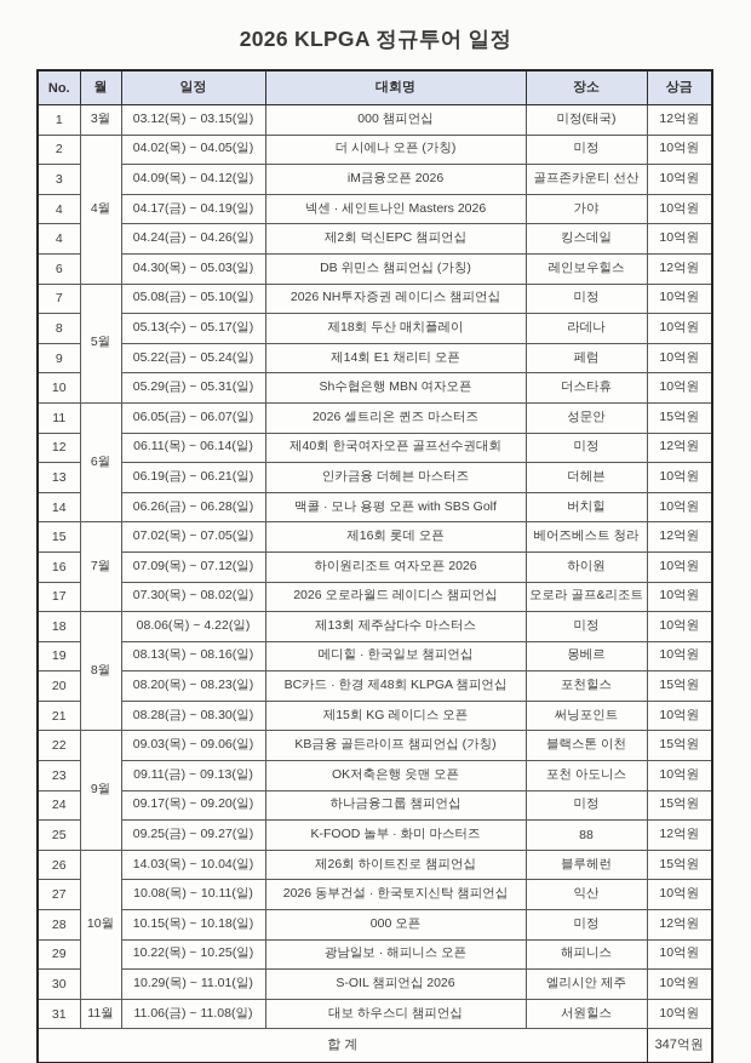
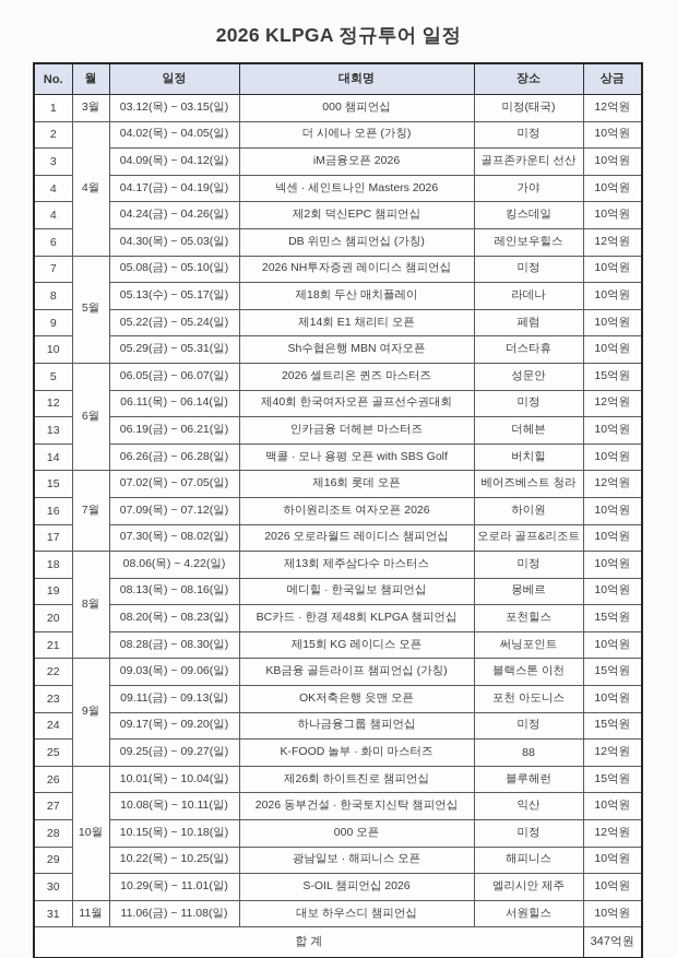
  2026 KLPGA 정규투어 일정
  No.	월	일정	대회명	장소	상금
  1	3월	03.12(목) ~ 03.15(일)	000 챔피언십	미정(태국)	12억원
  2	4월	04.02(목) ~ 04.05(일)	더 시에나 오픈 (가칭)	미정	10억원
  3	04.09(목) ~ 04.12(일)	iM금융오픈 2026	골프존카운티 선산	10억원
  4	04.17(금) ~ 04.19(일)	넥센 · 세인트나인 Masters 2026	가야	10억원
  4	04.24(금) ~ 04.26(일)	제2회 덕신EPC 챔피언십	킹스데일	10억원
  6	04.30(목) ~ 05.03(일)	DB 위민스 챔피언십 (가칭)	레인보우힐스	12억원
  7	5월	05.08(금) ~ 05.10(일)	2026 NH투자증권 레이디스 챔피언십	미정	10억원
  8	05.13(수) ~ 05.17(일)	제18회 두산 매치플레이	라데나	10억원
  9	05.22(금) ~ 05.24(일)	제14회 E1 채리티 오픈	페럼	10억원
  10	05.29(금) ~ 05.31(일)	Sh수협은행 MBN 여자오픈	더스타휴	10억원
- 11	6월	06.05(금) ~ 06.07(일)	2026 셀트리온 퀸즈 마스터즈	성문안	15억원
+ 5	6월	06.05(금) ~ 06.07(일)	2026 셀트리온 퀸즈 마스터즈	성문안	15억원
  12	06.11(목) ~ 06.14(일)	제40회 한국여자오픈 골프선수권대회	미정	12억원
  13	06.19(금) ~ 06.21(일)	인카금융 더헤븐 마스터즈	더헤븐	10억원
  14	06.26(금) ~ 06.28(일)	맥콜 · 모나 용평 오픈 with SBS Golf	버치힐	10억원
  15	7월	07.02(목) ~ 07.05(일)	제16회 롯데 오픈	베어즈베스트 청라	12억원
  16	07.09(목) ~ 07.12(일)	하이원리조트 여자오픈 2026	하이원	10억원
  17	07.30(목) ~ 08.02(일)	2026 오로라월드 레이디스 챔피언십	오로라 골프&리조트	10억원
  18	8월	08.06(목) ~ 4.22(일)	제13회 제주삼다수 마스터스	미정	10억원
  19	08.13(목) ~ 08.16(일)	메디힐 · 한국일보 챔피언십	몽베르	10억원
  20	08.20(목) ~ 08.23(일)	BC카드 · 한경 제48회 KLPGA 챔피언십	포천힐스	15억원
  21	08.28(금) ~ 08.30(일)	제15회 KG 레이디스 오픈	써닝포인트	10억원
  22	9월	09.03(목) ~ 09.06(일)	KB금융 골든라이프 챔피언십 (가칭)	블랙스톤 이천	15억원
  23	09.11(금) ~ 09.13(일)	OK저축은행 읏맨 오픈	포천 아도니스	10억원
  24	09.17(목) ~ 09.20(일)	하나금융그룹 챔피언십	미정	15억원
  25	09.25(금) ~ 09.27(일)	K-FOOD 놀부 · 화미 마스터즈	88	12억원
- 26	10월	14.03(목) ~ 10.04(일)	제26회 하이트진로 챔피언십	블루헤런	15억원
+ 26	10월	10.01(목) ~ 10.04(일)	제26회 하이트진로 챔피언십	블루헤런	15억원
  27	10.08(목) ~ 10.11(일)	2026 동부건설 · 한국토지신탁 챔피언십	익산	10억원
  28	10.15(목) ~ 10.18(일)	000 오픈	미정	12억원
  29	10.22(목) ~ 10.25(일)	광남일보 · 해피니스 오픈	해피니스	10억원
  30	10.29(목) ~ 11.01(일)	S-OIL 챔피언십 2026	엘리시안 제주	10억원
  31	11월	11.06(금) ~ 11.08(일)	대보 하우스디 챔피언십	서원힐스	10억원
  합 계	347억원
